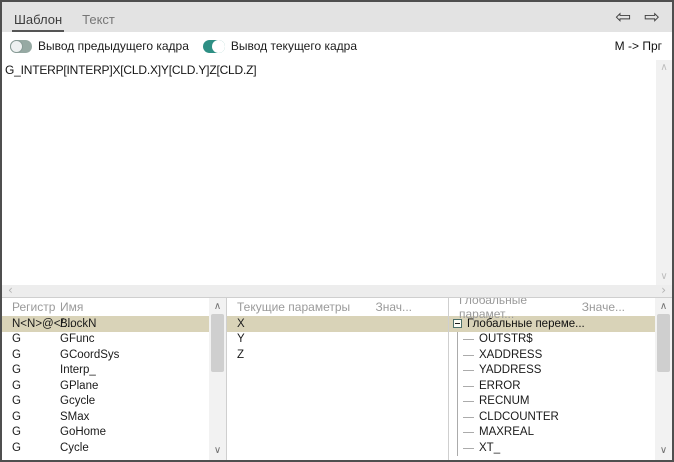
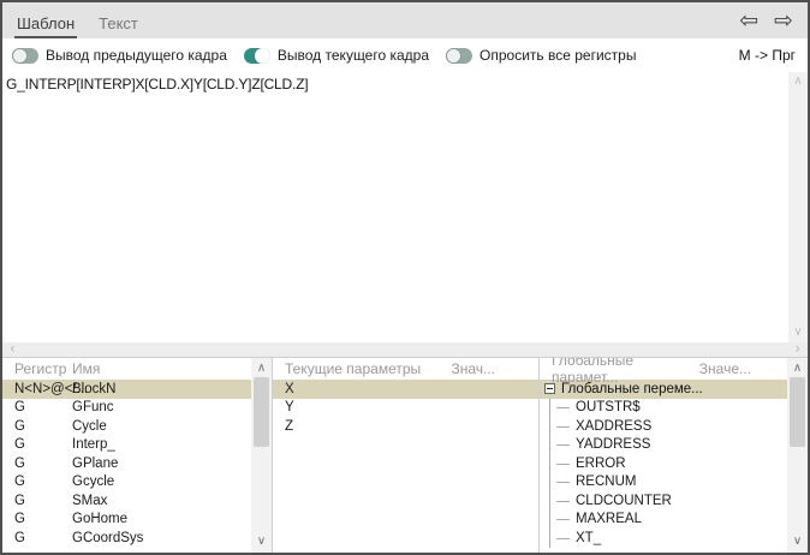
  Шаблон
  Текст
  ⇦
  ⇨
  Вывод предыдущего кадра
  Вывод текущего кадра
+ Опросить все регистры
  М -> Прг
  G_INTERP[INTERP]X[CLD.X]Y[CLD.Y]Z[CLD.Z]
  ∧
  ∨
  ‹
  ›
  Регистр
  Имя
  BlockN
  G
  GFunc
  G
- GCoordSys
+ Cycle
  G
  Interp_
  G
  GPlane
  G
  Gcycle
  G
  SMax
  G
  GoHome
  G
- Cycle
+ GCoordSys
  ∧
  ∨
  Текущие параметры
  Знач...
  X
  Y
  Z
  Глобальные парамет...
  Значе...
  Глобальные переме...
  OUTSTR$
  XADDRESS
  YADDRESS
  ERROR
  RECNUM
  CLDCOUNTER
  MAXREAL
  XT_
  ∧
  ∨
